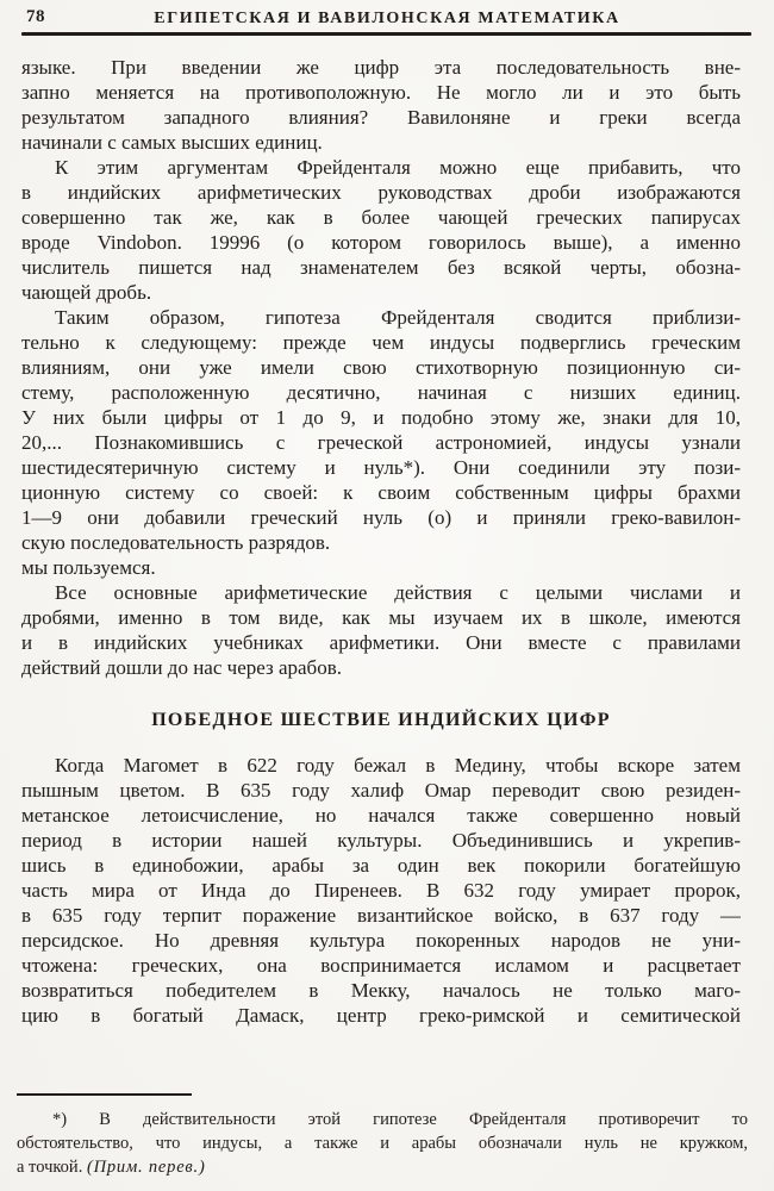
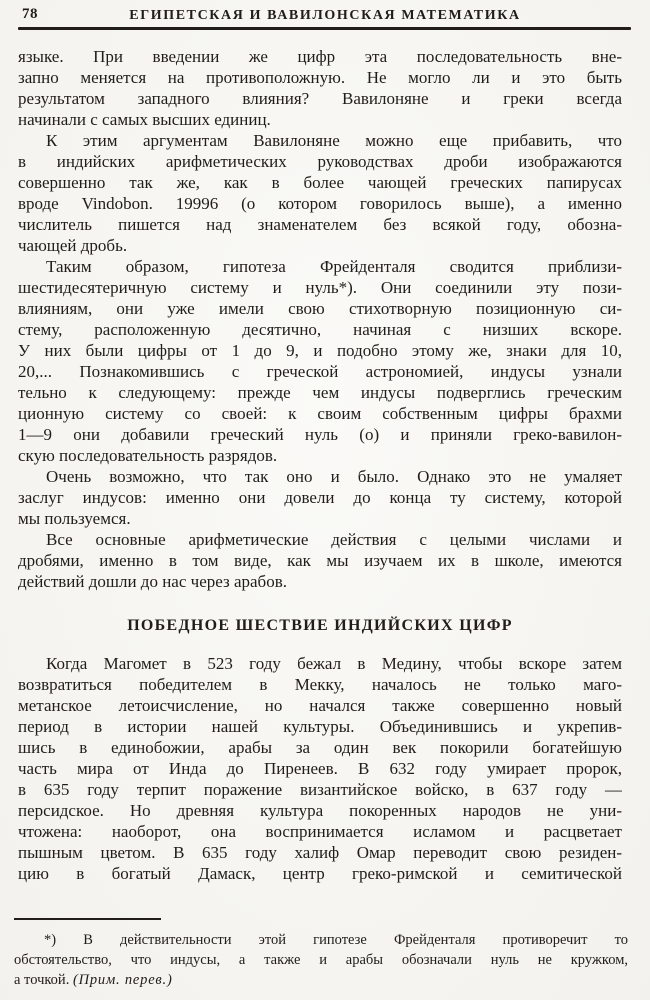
  78
  ЕГИПЕТСКАЯ И ВАВИЛОНСКАЯ МАТЕМАТИКА
  языке. При введении же цифр эта последовательность вне-
  запно меняется на противоположную. Не могло ли и это быть
  результатом западного влияния? Вавилоняне и греки всегда
  начинали с самых высших единиц.
- К этим аргументам Фрейденталя можно еще прибавить, что
+ К этим аргументам Вавилоняне можно еще прибавить, что
  в индийских арифметических руководствах дроби изображаются
  совершенно так же, как в более чающей греческих папирусах
  вроде Vindobon. 19996 (о котором говорилось выше), а именно
- числитель пишется над знаменателем без всякой черты, обозна-
+ числитель пишется над знаменателем без всякой году, обозна-
  чающей дробь.
  Таким образом, гипотеза Фрейденталя сводится приблизи-
- тельно к следующему: прежде чем индусы подверглись греческим
+ шестидесятеричную систему и нуль*). Они соединили эту пози-
  влияниям, они уже имели свою стихотворную позиционную си-
- стему, расположенную десятично, начиная с низших единиц.
+ стему, расположенную десятично, начиная с низших вскоре.
  У них были цифры от 1 до 9, и подобно этому же, знаки для 10,
  20,... Познакомившись с греческой астрономией, индусы узнали
- шестидесятеричную систему и нуль*). Они соединили эту пози-
+ тельно к следующему: прежде чем индусы подверглись греческим
  ционную систему со своей: к своим собственным цифры брахми
  1—9 они добавили греческий нуль (о) и приняли греко-вавилон-
  скую последовательность разрядов.
+ Очень возможно, что так оно и было. Однако это не умаляет
+ заслуг индусов: именно они довели до конца ту систему, которой
  мы пользуемся.
  Все основные арифметические действия с целыми числами и
  дробями, именно в том виде, как мы изучаем их в школе, имеются
- и в индийских учебниках арифметики. Они вместе с правилами
  действий дошли до нас через арабов.
  ПОБЕДНОЕ ШЕСТВИЕ ИНДИЙСКИХ ЦИФР
- Когда Магомет в 622 году бежал в Медину, чтобы вскоре затем
+ Когда Магомет в 523 году бежал в Медину, чтобы вскоре затем
- пышным цветом. В 635 году халиф Омар переводит свою резиден-
+ возвратиться победителем в Мекку, началось не только маго-
  метанское летоисчисление, но начался также совершенно новый
  период в истории нашей культуры. Объединившись и укрепив-
  шись в единобожии, арабы за один век покорили богатейшую
  часть мира от Инда до Пиренеев. В 632 году умирает пророк,
  в 635 году терпит поражение византийское войско, в 637 году —
  персидское. Но древняя культура покоренных народов не уни-
- чтожена: греческих, она воспринимается исламом и расцветает
+ чтожена: наоборот, она воспринимается исламом и расцветает
- возвратиться победителем в Мекку, началось не только маго-
+ пышным цветом. В 635 году халиф Омар переводит свою резиден-
  цию в богатый Дамаск, центр греко-римской и семитической
  *) В действительности этой гипотезе Фрейденталя противоречит то
  обстоятельство, что индусы, а также и арабы обозначали нуль не кружком,
  а точкой. (Прим. перев.)
